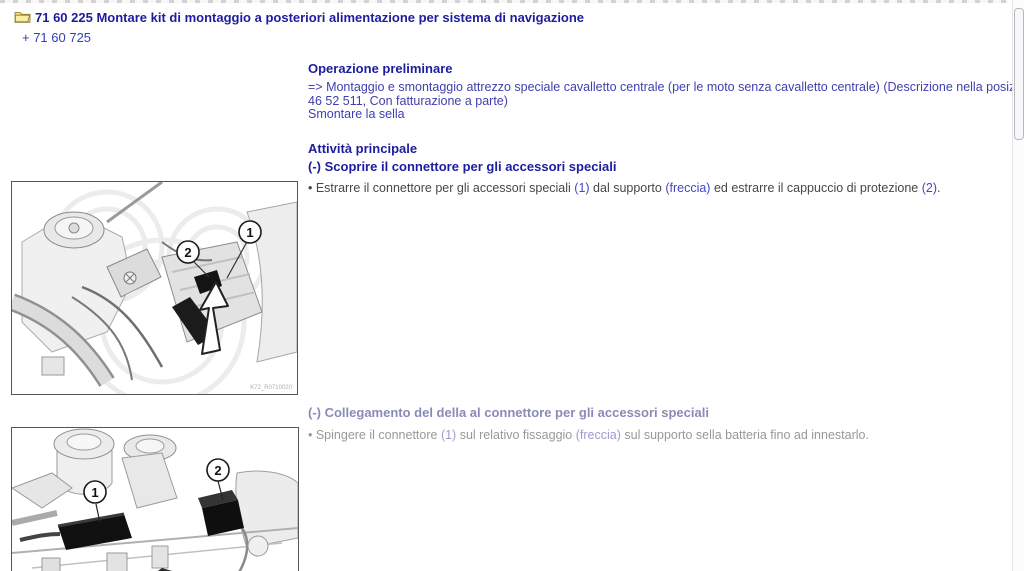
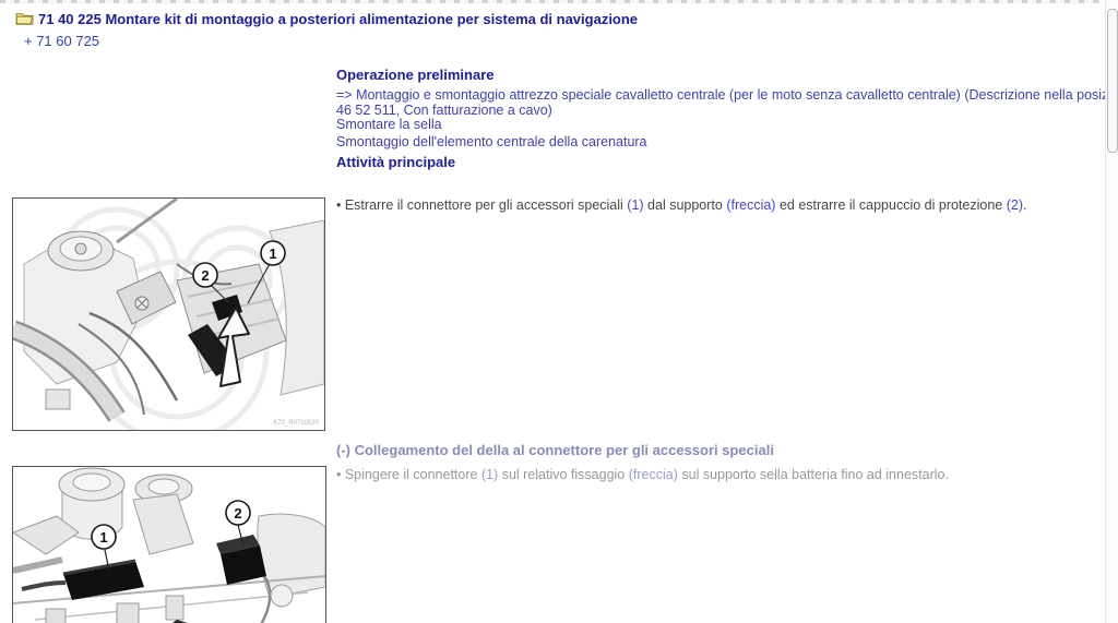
- 71 60 225 Montare kit di montaggio a posteriori alimentazione per sistema di navigazione
+ 71 40 225 Montare kit di montaggio a posteriori alimentazione per sistema di navigazione
  + 71 60 725
  Operazione preliminare
  => Montaggio e smontaggio attrezzo speciale cavalletto centrale (per le moto senza cavalletto centrale) (Descrizione nella posi
- 46 52 511, Con fatturazione a parte)
+ 46 52 511, Con fatturazione a cavo)
  Smontare la sella
+ Smontaggio dell'elemento centrale della carenatura
  Attività principale
- (-) Scoprire il connettore per gli accessori speciali
  • Estrarre il connettore per gli accessori speciali (1) dal supporto (freccia) ed estrarre il cappuccio di protezione (2).
  1
  2
  (-) Collegamento del della al connettore per gli accessori speciali
  • Spingere il connettore (1) sul relativo fissaggio (freccia) sul supporto sella batteria fino ad innestarlo.
  1
  2
